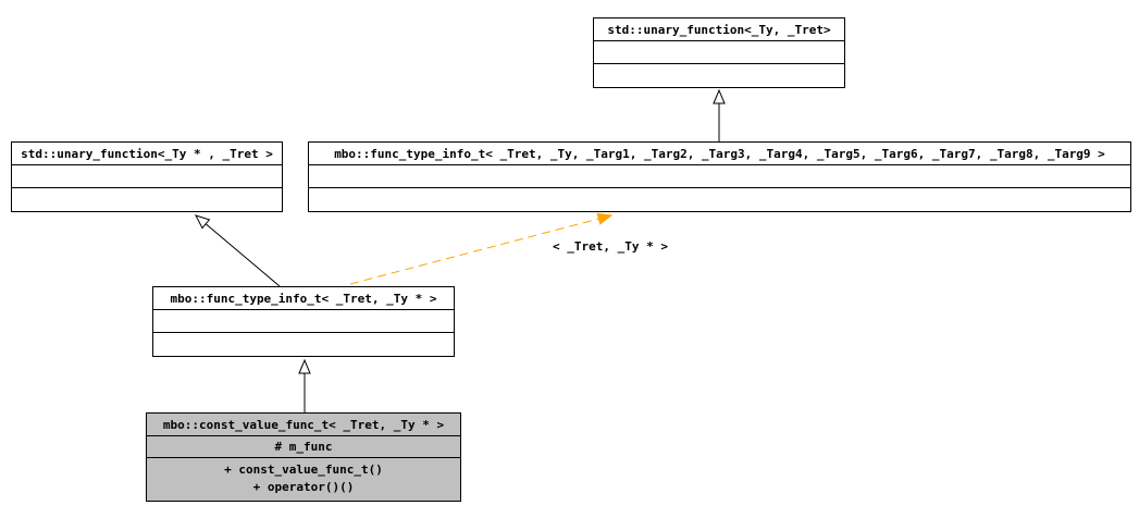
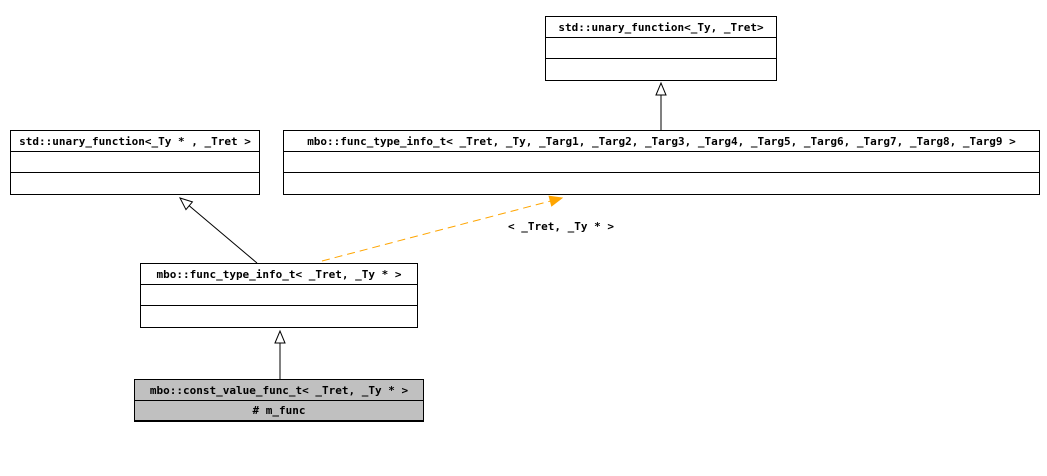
  std::unary_function<_Ty, _Tret>
  std::unary_function<_Ty * , _Tret >
  mbo::func_type_info_t< _Tret, _Ty, _Targ1, _Targ2, _Targ3, _Targ4, _Targ5, _Targ6, _Targ7, _Targ8, _Targ9 >
  < _Tret, _Ty * >
  mbo::func_type_info_t< _Tret, _Ty * >
  mbo::const_value_func_t< _Tret, _Ty * >
  # m_func
- + const_value_func_t()
- + operator()()
